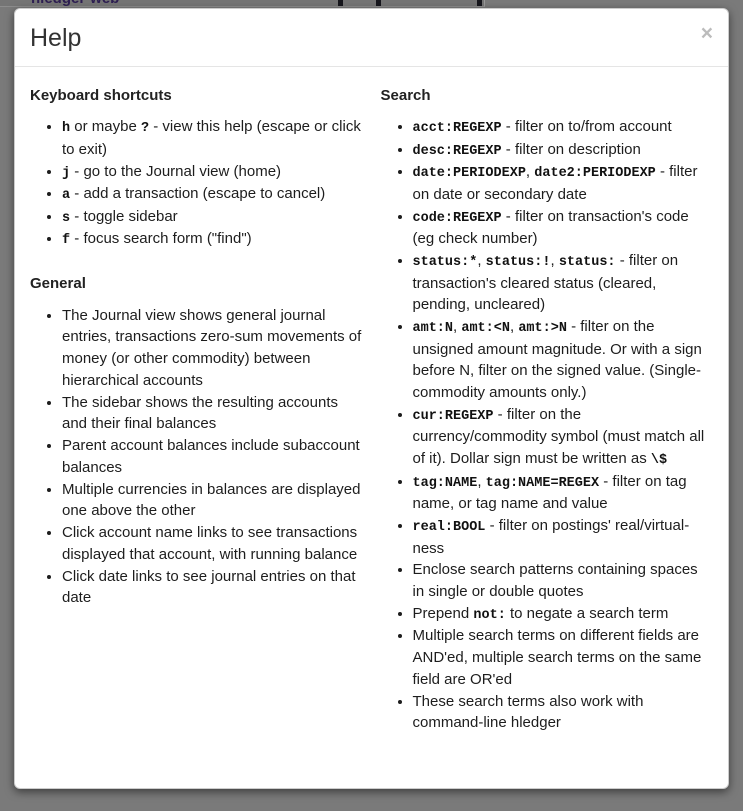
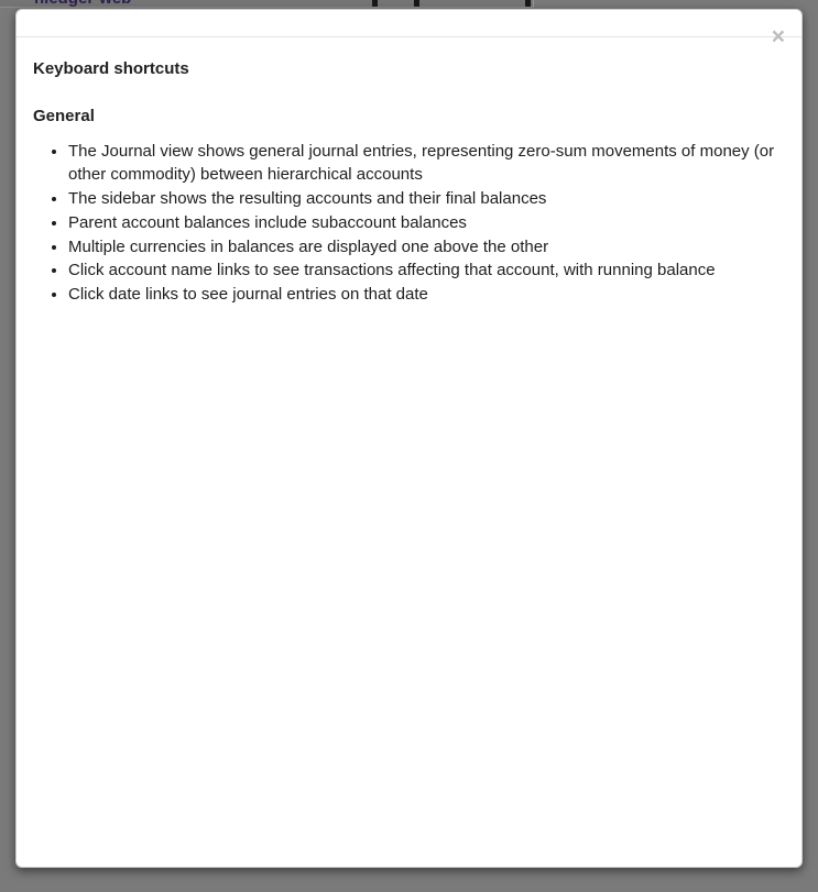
- Help
  ×
  Keyboard shortcuts
- h or maybe ? - view this help (escape or click to exit)
- j - go to the Journal view (home)
- a - add a transaction (escape to cancel)
- s - toggle sidebar
- f - focus search form ("find")
  General
- The Journal view shows general journal entries, transactions zero-sum movements of money (or other commodity) between hierarchical accounts
+ The Journal view shows general journal entries, representing zero-sum movements of money (or other commodity) between hierarchical accounts
  The sidebar shows the resulting accounts and their final balances
  Parent account balances include subaccount balances
  Multiple currencies in balances are displayed one above the other
- Click account name links to see transactions displayed that account, with running balance
+ Click account name links to see transactions affecting that account, with running balance
  Click date links to see journal entries on that date
- Search
- acct:REGEXP - filter on to/from account
- desc:REGEXP - filter on description
- date:PERIODEXP, date2:PERIODEXP - filter on date or secondary date
- code:REGEXP - filter on transaction's code (eg check number)
- status:*, status:!, status: - filter on transaction's cleared status (cleared, pending, uncleared)
- amt:N, amt:<N, amt:>N - filter on the unsigned amount magnitude. Or with a sign before N, filter on the signed value. (Single-commodity amounts only.)
- cur:REGEXP - filter on the currency/commodity symbol (must match all of it). Dollar sign must be written as \$
- tag:NAME, tag:NAME=REGEX - filter on tag name, or tag name and value
- real:BOOL - filter on postings' real/virtual-ness
- Enclose search patterns containing spaces in single or double quotes
- Prepend not: to negate a search term
- Multiple search terms on different fields are AND'ed, multiple search terms on the same field are OR'ed
- These search terms also work with command-line hledger
